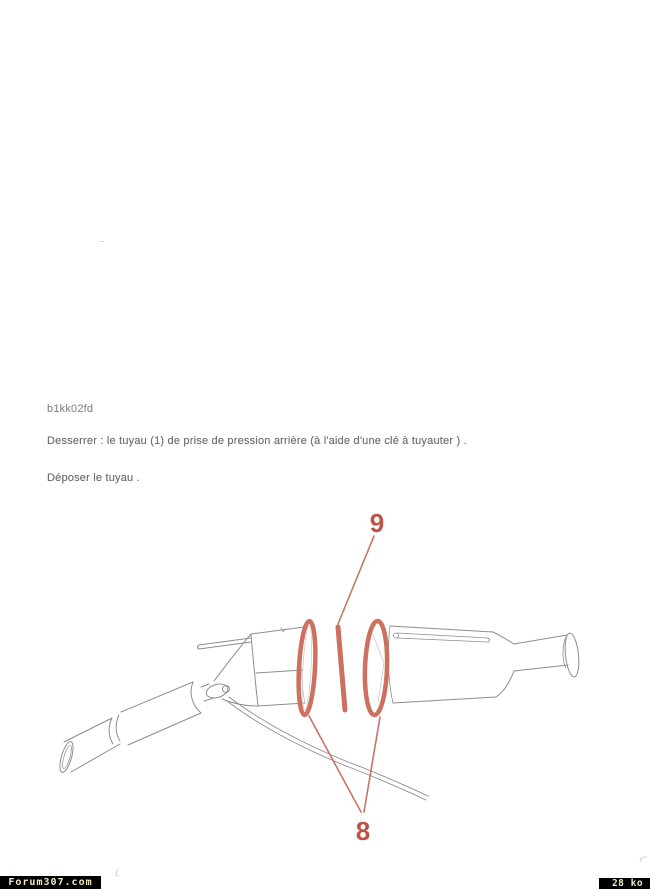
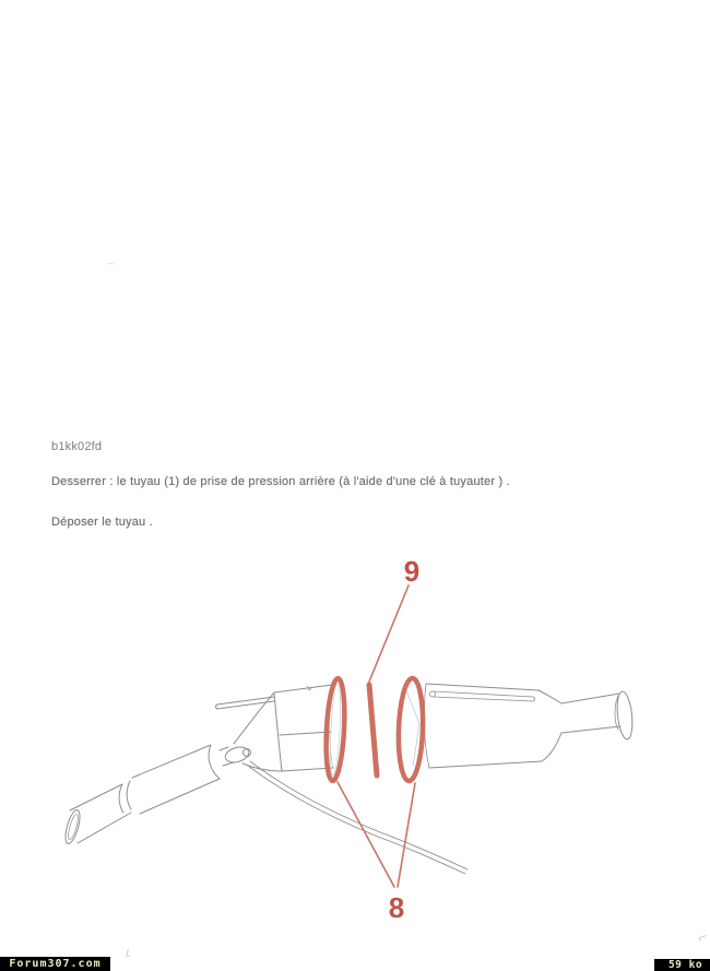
  b1kk02fd
  Desserrer : le tuyau (1) de prise de pression arrière (à l'aide d'une clé à tuyauter ) .
  Déposer le tuyau .
  9
  8
  Forum307.com
- 28 ko
+ 59 ko
